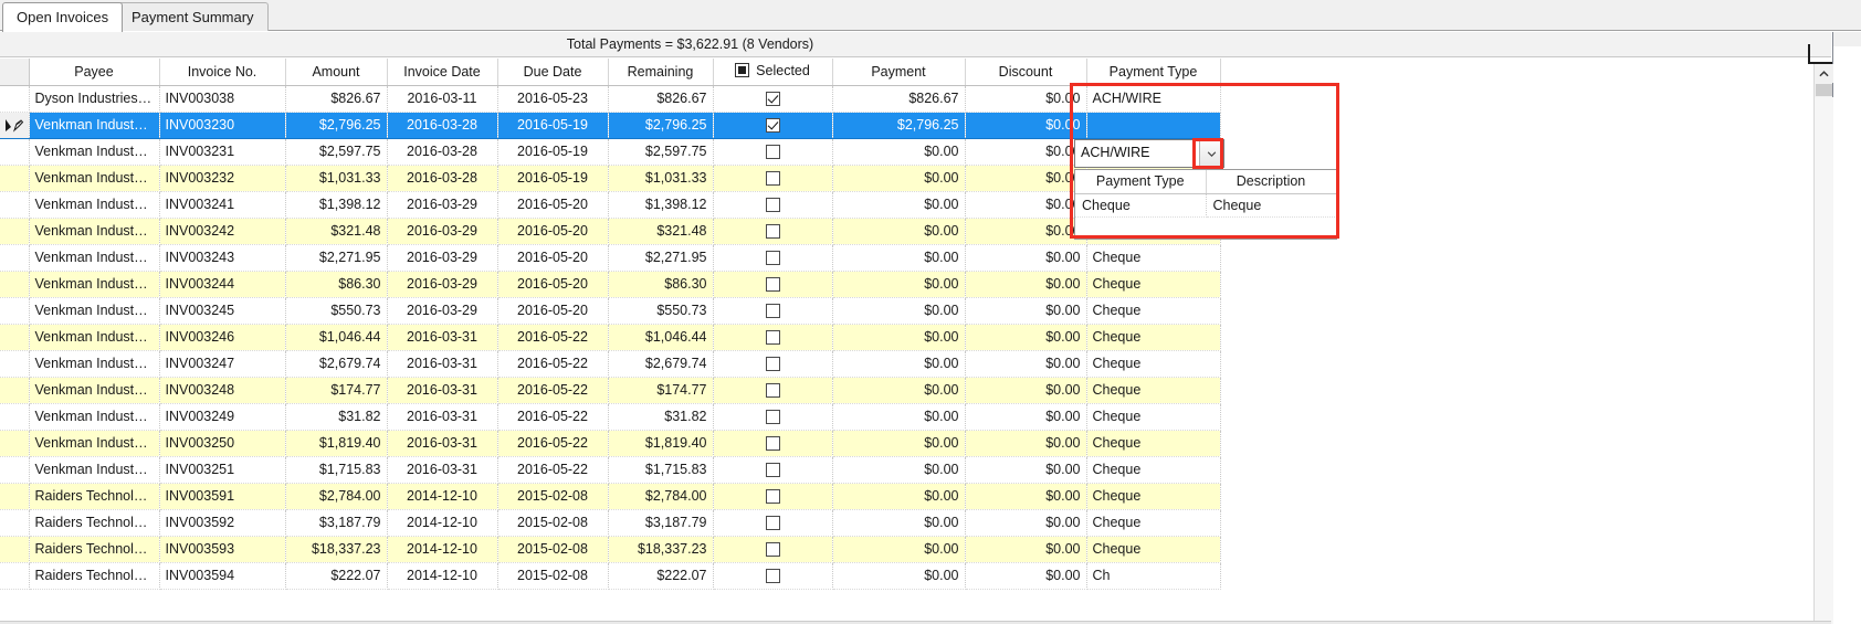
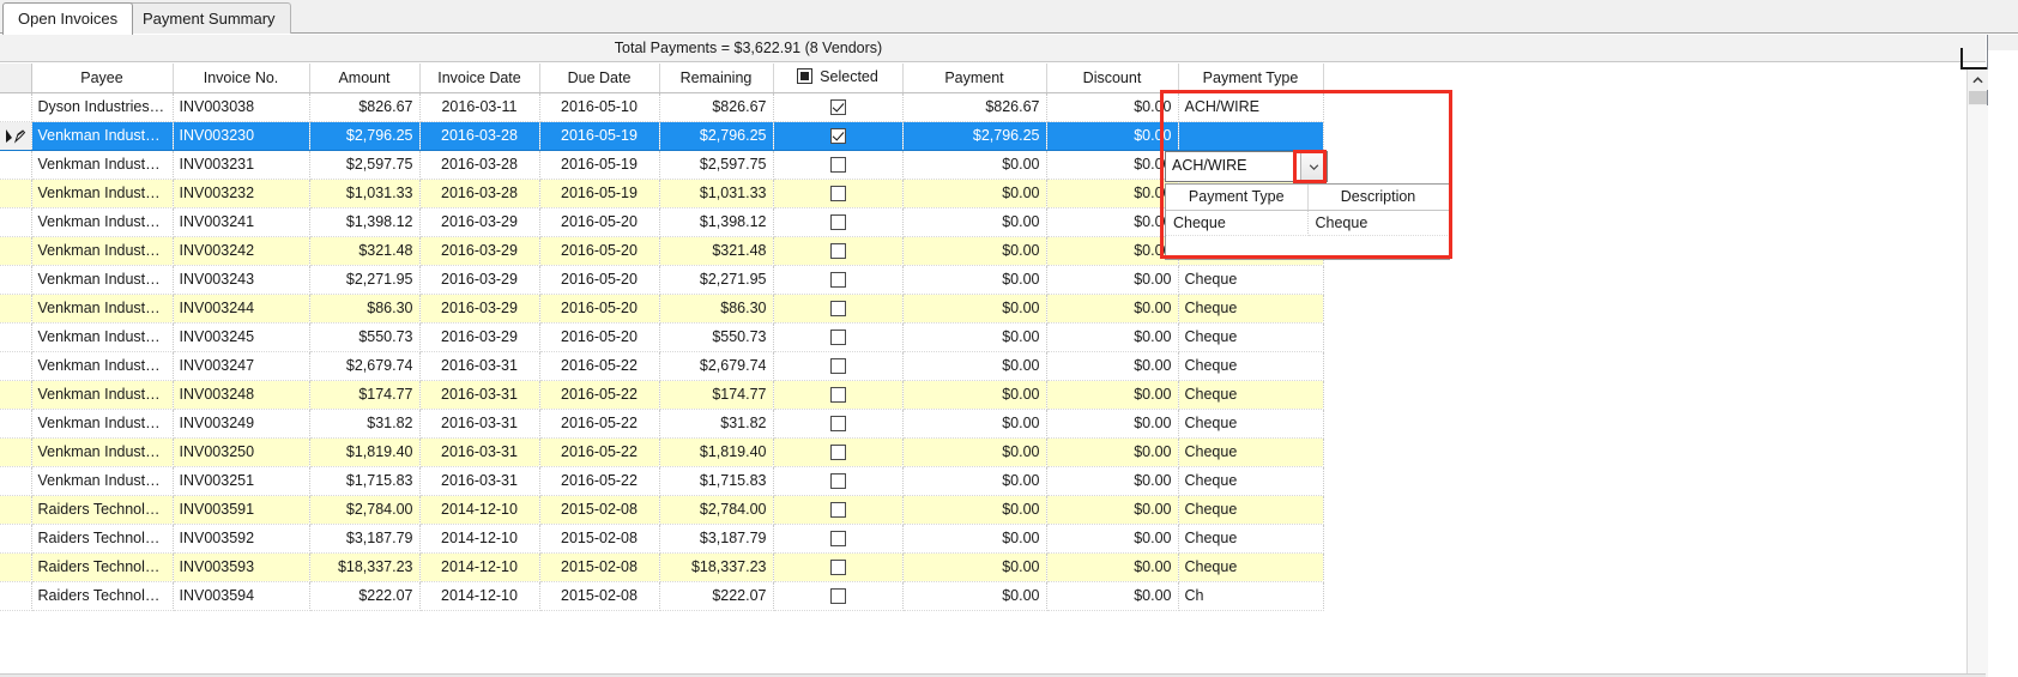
  Open Invoices
  Payment Summary
  Total Payments = $3,622.91 (8 Vendors)
  	Payee	Invoice No.	Amount	Invoice Date	Due Date	Remaining	Selected	Payment	Discount	Payment Type
- 	Dyson Industries…	INV003038	$826.67	2016-03-11	2016-05-23	$826.67		$826.67	$0.00	ACH/WIRE
+ 	Dyson Industries…	INV003038	$826.67	2016-03-11	2016-05-10	$826.67		$826.67	$0.00	ACH/WIRE
  	Venkman Indust…	INV003230	$2,796.25	2016-03-28	2016-05-19	$2,796.25		$2,796.25	$0.00
  	Venkman Indust…	INV003231	$2,597.75	2016-03-28	2016-05-19	$2,597.75		$0.00	$0.0
  	Venkman Indust…	INV003232	$1,031.33	2016-03-28	2016-05-19	$1,031.33		$0.00	$0.0
  	Venkman Indust…	INV003241	$1,398.12	2016-03-29	2016-05-20	$1,398.12		$0.00	$0.0
  	Venkman Indust…	INV003242	$321.48	2016-03-29	2016-05-20	$321.48		$0.00	$0.0
  	Venkman Indust…	INV003243	$2,271.95	2016-03-29	2016-05-20	$2,271.95		$0.00	$0.00	Cheque
  	Venkman Indust…	INV003244	$86.30	2016-03-29	2016-05-20	$86.30		$0.00	$0.00	Cheque
  	Venkman Indust…	INV003245	$550.73	2016-03-29	2016-05-20	$550.73		$0.00	$0.00	Cheque
- 	Venkman Indust…	INV003246	$1,046.44	2016-03-31	2016-05-22	$1,046.44		$0.00	$0.00	Cheque
  	Venkman Indust…	INV003247	$2,679.74	2016-03-31	2016-05-22	$2,679.74		$0.00	$0.00	Cheque
  	Venkman Indust…	INV003248	$174.77	2016-03-31	2016-05-22	$174.77		$0.00	$0.00	Cheque
  	Venkman Indust…	INV003249	$31.82	2016-03-31	2016-05-22	$31.82		$0.00	$0.00	Cheque
  	Venkman Indust…	INV003250	$1,819.40	2016-03-31	2016-05-22	$1,819.40		$0.00	$0.00	Cheque
  	Venkman Indust…	INV003251	$1,715.83	2016-03-31	2016-05-22	$1,715.83		$0.00	$0.00	Cheque
  	Raiders Technol…	INV003591	$2,784.00	2014-12-10	2015-02-08	$2,784.00		$0.00	$0.00	Cheque
  	Raiders Technol…	INV003592	$3,187.79	2014-12-10	2015-02-08	$3,187.79		$0.00	$0.00	Cheque
  	Raiders Technol…	INV003593	$18,337.23	2014-12-10	2015-02-08	$18,337.23		$0.00	$0.00	Cheque
  	Raiders Technol…	INV003594	$222.07	2014-12-10	2015-02-08	$222.07		$0.00	$0.00	Ch
  ACH/WIRE
  Payment Type	Description
  Cheque	Cheque
